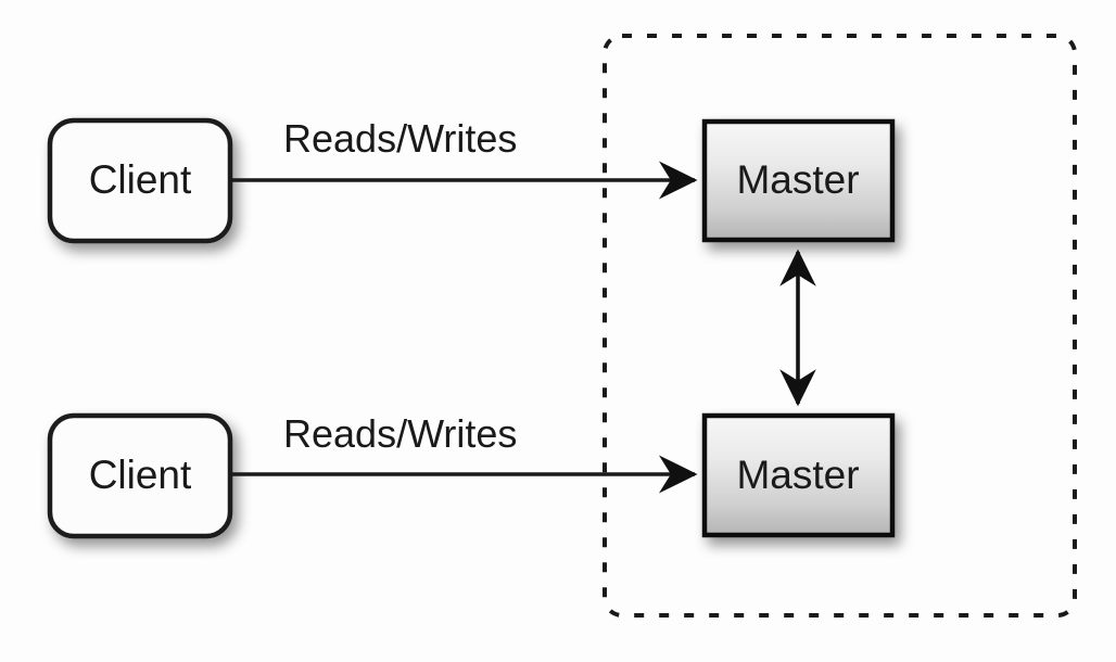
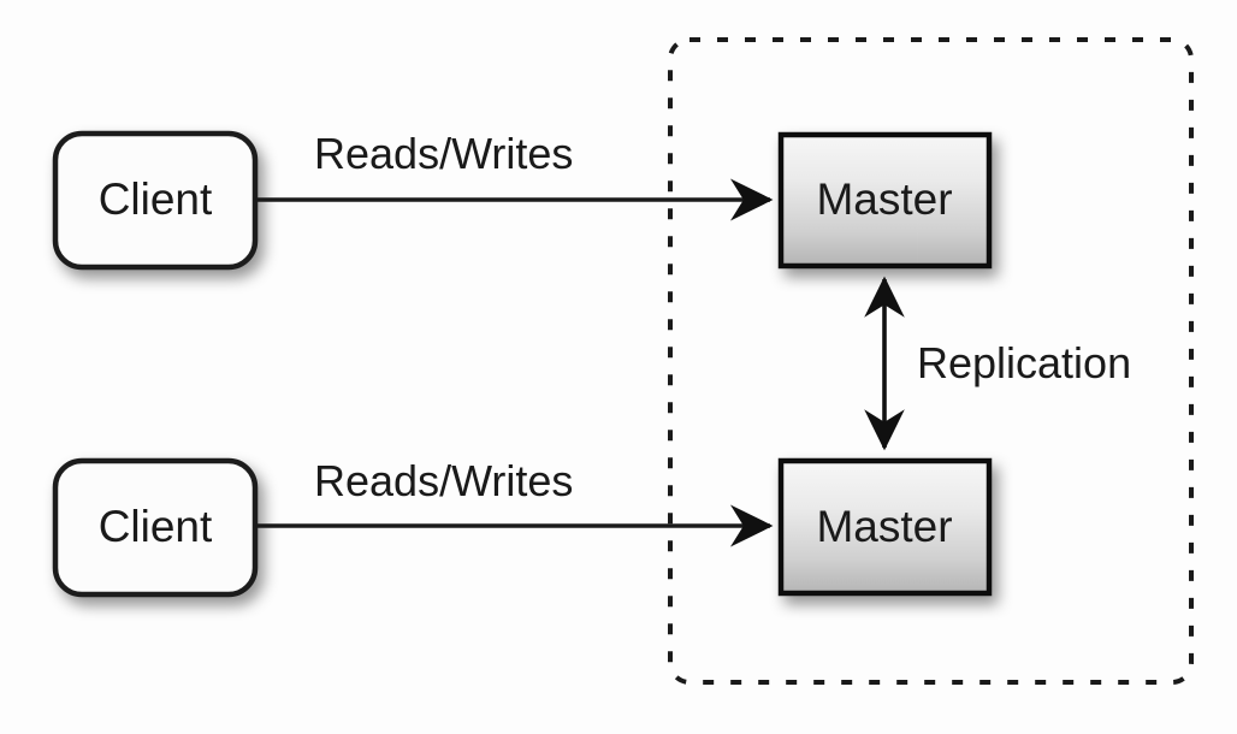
  Client
  Master
  Client
  Master
  Reads/Writes
  Reads/Writes
+ Replication
